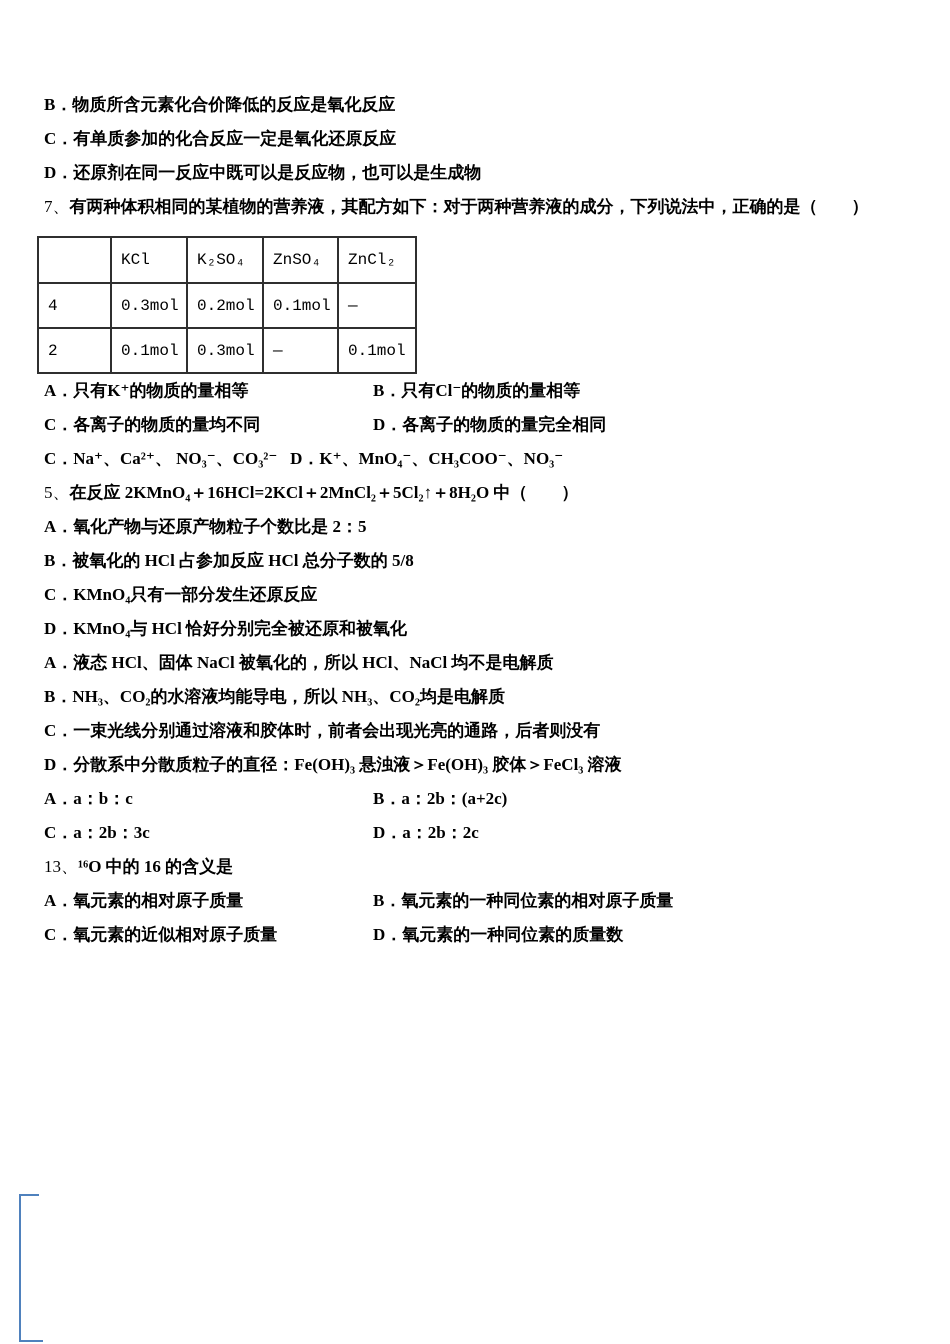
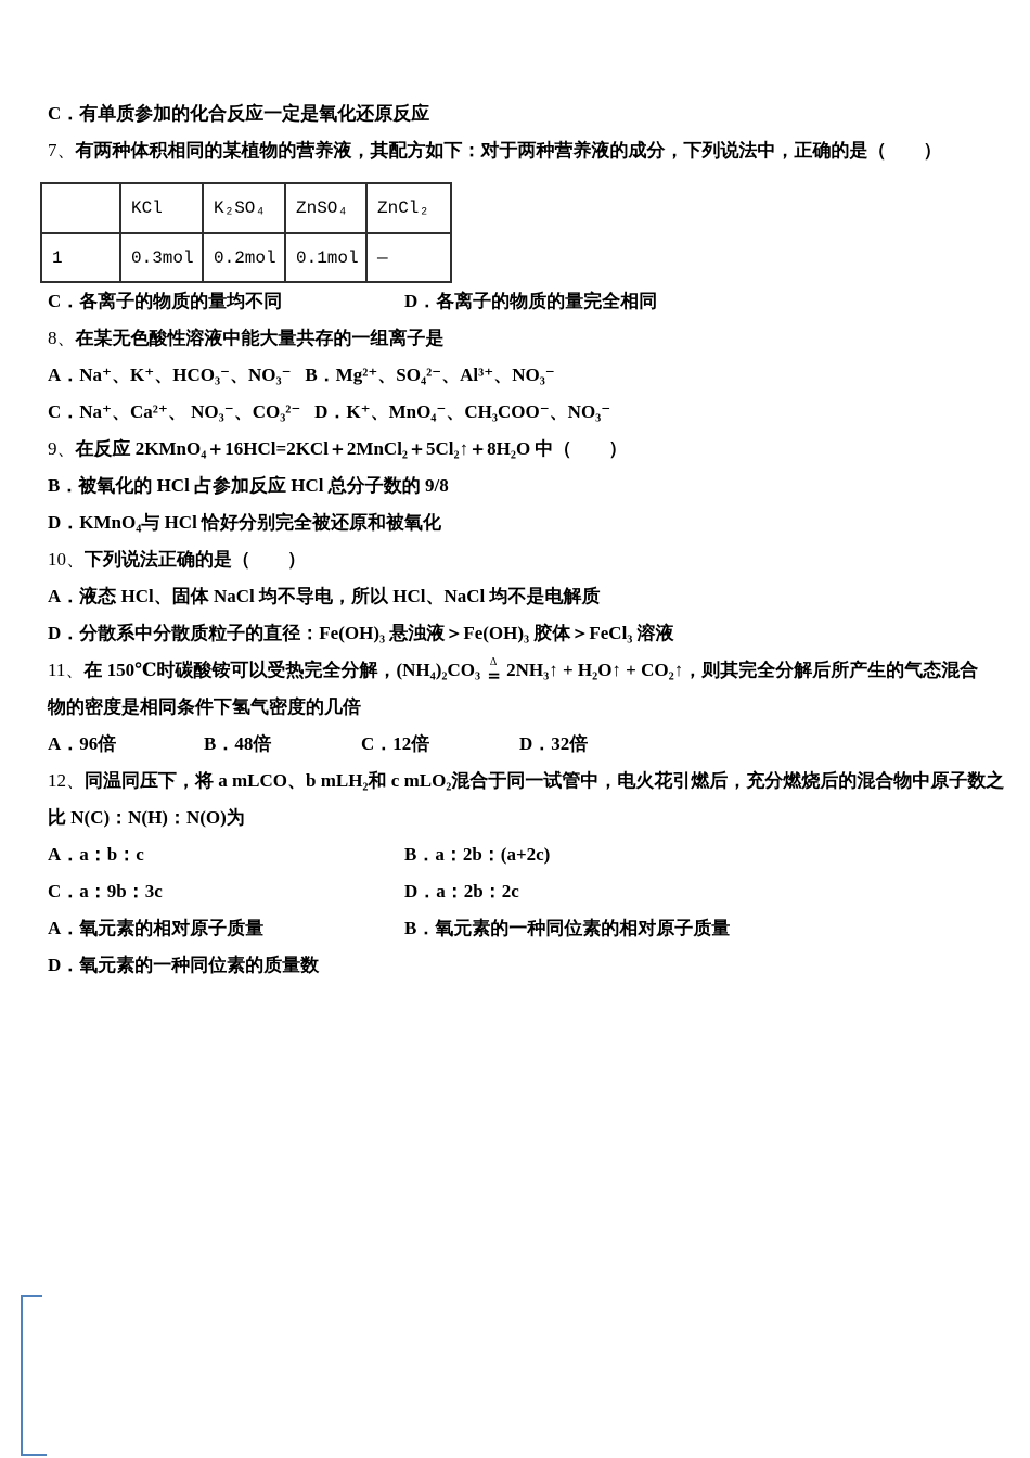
- B．物质所含元素化合价降低的反应是氧化反应
  C．有单质参加的化合反应一定是氧化还原反应
- D．还原剂在同一反应中既可以是反应物，也可以是生成物
  7、有两种体积相同的某植物的营养液，其配方如下：对于两种营养液的成分，下列说法中，正确的是（ ）
  	KCl	K₂SO₄	ZnSO₄	ZnCl₂
- 4	0.3mol	0.2mol	0.1mol	—
+ 1	0.3mol	0.2mol	0.1mol	—
- 2	0.1mol	0.3mol	—	0.1mol
- A．只有K⁺的物质的量相等
- B．只有Cl⁻的物质的量相等
  C．各离子的物质的量均不同
  D．各离子的物质的量完全相同
+ 8、在某无色酸性溶液中能大量共存的一组离子是
+ A．Na⁺、K⁺、HCO₃⁻、NO₃⁻ B．Mg²⁺、SO₄²⁻、Al³⁺、NO₃⁻
  C．Na⁺、Ca²⁺、 NO₃⁻、CO₃²⁻ D．K⁺、MnO₄⁻、CH₃COO⁻、NO₃⁻
- 5、在反应 2KMnO₄＋16HCl=2KCl＋2MnCl₂＋5Cl₂↑＋8H₂O 中（ ）
+ 9、在反应 2KMnO₄＋16HCl=2KCl＋2MnCl₂＋5Cl₂↑＋8H₂O 中（ ）
- A．氧化产物与还原产物粒子个数比是 2：5
- B．被氧化的 HCl 占参加反应 HCl 总分子数的 5/8
+ B．被氧化的 HCl 占参加反应 HCl 总分子数的 9/8
- C．KMnO₄只有一部分发生还原反应
  D．KMnO₄与 HCl 恰好分别完全被还原和被氧化
+ 10、下列说法正确的是（ ）
- A．液态 HCl、固体 NaCl 被氧化的，所以 HCl、NaCl 均不是电解质
+ A．液态 HCl、固体 NaCl 均不导电，所以 HCl、NaCl 均不是电解质
- B．NH₃、CO₂的水溶液均能导电，所以 NH₃、CO₂均是电解质
- C．一束光线分别通过溶液和胶体时，前者会出现光亮的通路，后者则没有
  D．分散系中分散质粒子的直径：Fe(OH)₃ 悬浊液＞Fe(OH)₃ 胶体＞FeCl₃ 溶液
+ 11、在 150℃时碳酸铵可以受热完全分解，(NH₄)₂CO₃
+ Δ
+ ＝
+ 2NH₃↑ + H₂O↑ + CO₂↑，则其完全分解后所产生的气态混合
+ 物的密度是相同条件下氢气密度的几倍
+ A．96倍
+ B．48倍
+ C．12倍
+ D．32倍
+ 12、同温同压下，将 a mLCO、b mLH₂和 c mLO₂混合于同一试管中，电火花引燃后，充分燃烧后的混合物中原子数之
+ 比 N(C)：N(H)：N(O)为
  A．a：b：c
  B．a：2b：(a+2c)
- C．a：2b：3c
+ C．a：9b：3c
  D．a：2b：2c
- 13、¹⁶O 中的 16 的含义是
  A．氧元素的相对原子质量
  B．氧元素的一种同位素的相对原子质量
- C．氧元素的近似相对原子质量
  D．氧元素的一种同位素的质量数
